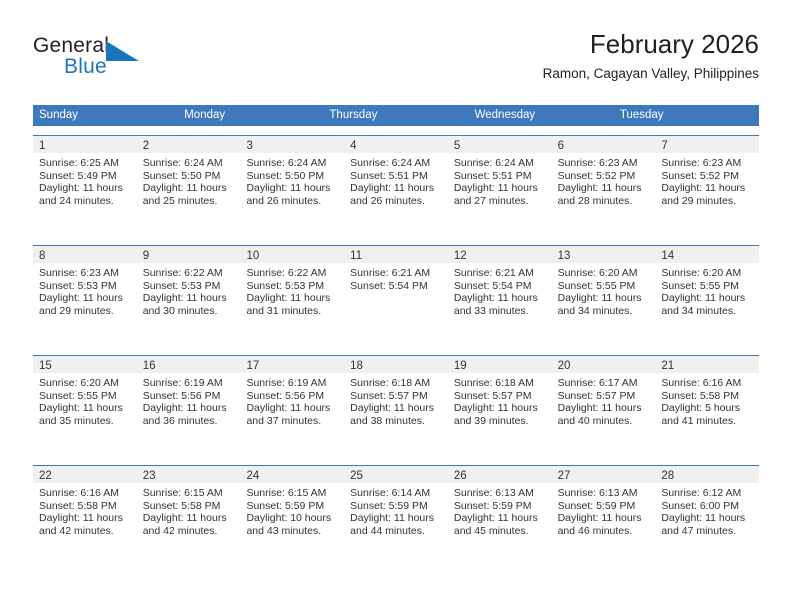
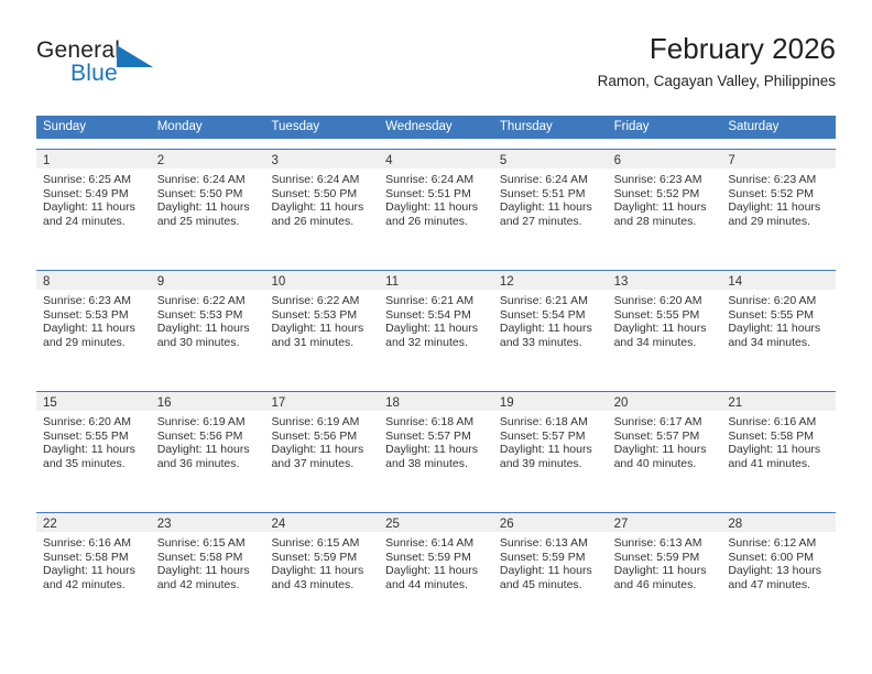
  General
  Blue
  February 2026
  Ramon, Cagayan Valley, Philippines
  Sunday
  Monday
- Thursday
+ Tuesday
  Wednesday
- Tuesday
+ Thursday
+ Friday
+ Saturday
  1
  Sunrise: 6:25 AM
  Sunset: 5:49 PM
  Daylight: 11 hours and 24 minutes.
  2
  Sunrise: 6:24 AM
  Sunset: 5:50 PM
  Daylight: 11 hours and 25 minutes.
  3
  Sunrise: 6:24 AM
  Sunset: 5:50 PM
  Daylight: 11 hours and 26 minutes.
  4
  Sunrise: 6:24 AM
  Sunset: 5:51 PM
  Daylight: 11 hours and 26 minutes.
  5
  Sunrise: 6:24 AM
  Sunset: 5:51 PM
  Daylight: 11 hours and 27 minutes.
  6
  Sunrise: 6:23 AM
  Sunset: 5:52 PM
  Daylight: 11 hours and 28 minutes.
  7
  Sunrise: 6:23 AM
  Sunset: 5:52 PM
  Daylight: 11 hours and 29 minutes.
  8
  Sunrise: 6:23 AM
  Sunset: 5:53 PM
  Daylight: 11 hours and 29 minutes.
  9
  Sunrise: 6:22 AM
  Sunset: 5:53 PM
  Daylight: 11 hours and 30 minutes.
  10
  Sunrise: 6:22 AM
  Sunset: 5:53 PM
  Daylight: 11 hours and 31 minutes.
  11
  Sunrise: 6:21 AM
  Sunset: 5:54 PM
+ Daylight: 11 hours and 32 minutes.
  12
  Sunrise: 6:21 AM
  Sunset: 5:54 PM
  Daylight: 11 hours and 33 minutes.
  13
  Sunrise: 6:20 AM
  Sunset: 5:55 PM
  Daylight: 11 hours and 34 minutes.
  14
  Sunrise: 6:20 AM
  Sunset: 5:55 PM
  Daylight: 11 hours and 34 minutes.
  15
  Sunrise: 6:20 AM
  Sunset: 5:55 PM
  Daylight: 11 hours and 35 minutes.
  16
  Sunrise: 6:19 AM
  Sunset: 5:56 PM
  Daylight: 11 hours and 36 minutes.
  17
  Sunrise: 6:19 AM
  Sunset: 5:56 PM
  Daylight: 11 hours and 37 minutes.
  18
  Sunrise: 6:18 AM
  Sunset: 5:57 PM
  Daylight: 11 hours and 38 minutes.
  19
  Sunrise: 6:18 AM
  Sunset: 5:57 PM
  Daylight: 11 hours and 39 minutes.
  20
  Sunrise: 6:17 AM
  Sunset: 5:57 PM
  Daylight: 11 hours and 40 minutes.
  21
  Sunrise: 6:16 AM
  Sunset: 5:58 PM
- Daylight: 5 hours and 41 minutes.
+ Daylight: 11 hours and 41 minutes.
  22
  Sunrise: 6:16 AM
  Sunset: 5:58 PM
  Daylight: 11 hours and 42 minutes.
  23
  Sunrise: 6:15 AM
  Sunset: 5:58 PM
  Daylight: 11 hours and 42 minutes.
  24
  Sunrise: 6:15 AM
  Sunset: 5:59 PM
- Daylight: 10 hours and 43 minutes.
+ Daylight: 11 hours and 43 minutes.
  25
  Sunrise: 6:14 AM
  Sunset: 5:59 PM
  Daylight: 11 hours and 44 minutes.
  26
  Sunrise: 6:13 AM
  Sunset: 5:59 PM
  Daylight: 11 hours and 45 minutes.
  27
  Sunrise: 6:13 AM
  Sunset: 5:59 PM
  Daylight: 11 hours and 46 minutes.
  28
  Sunrise: 6:12 AM
  Sunset: 6:00 PM
- Daylight: 11 hours and 47 minutes.
+ Daylight: 13 hours and 47 minutes.
